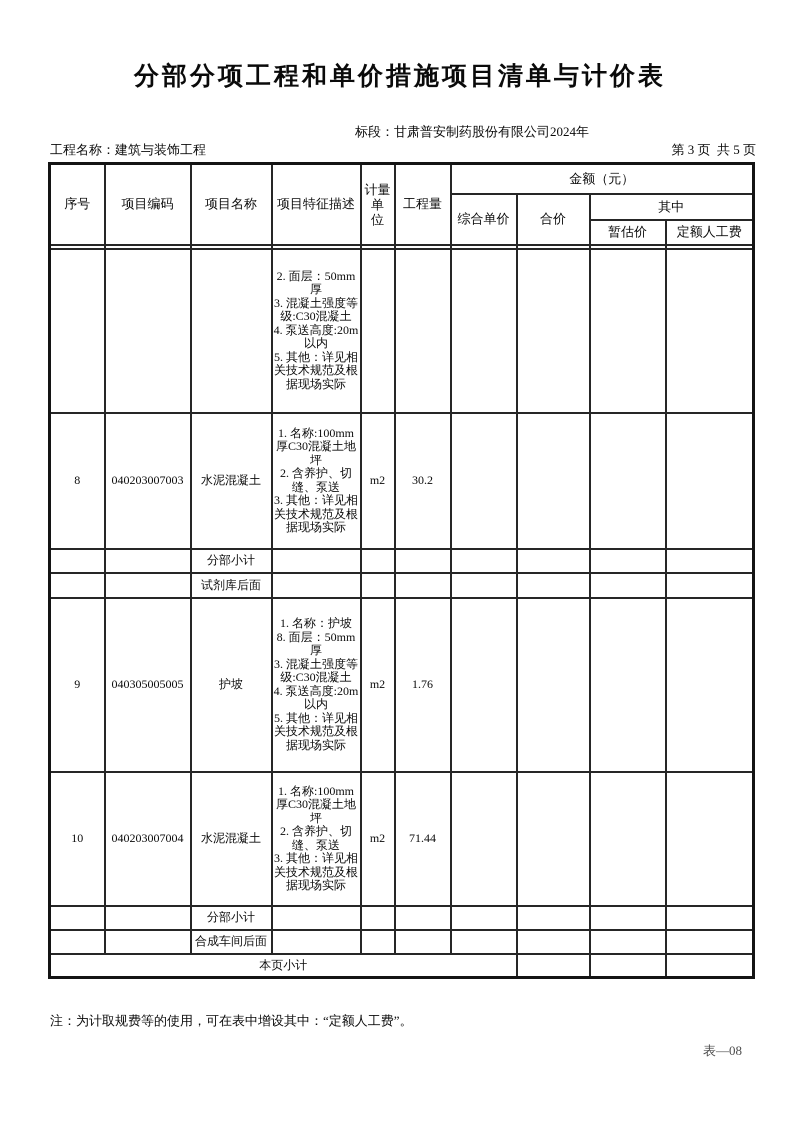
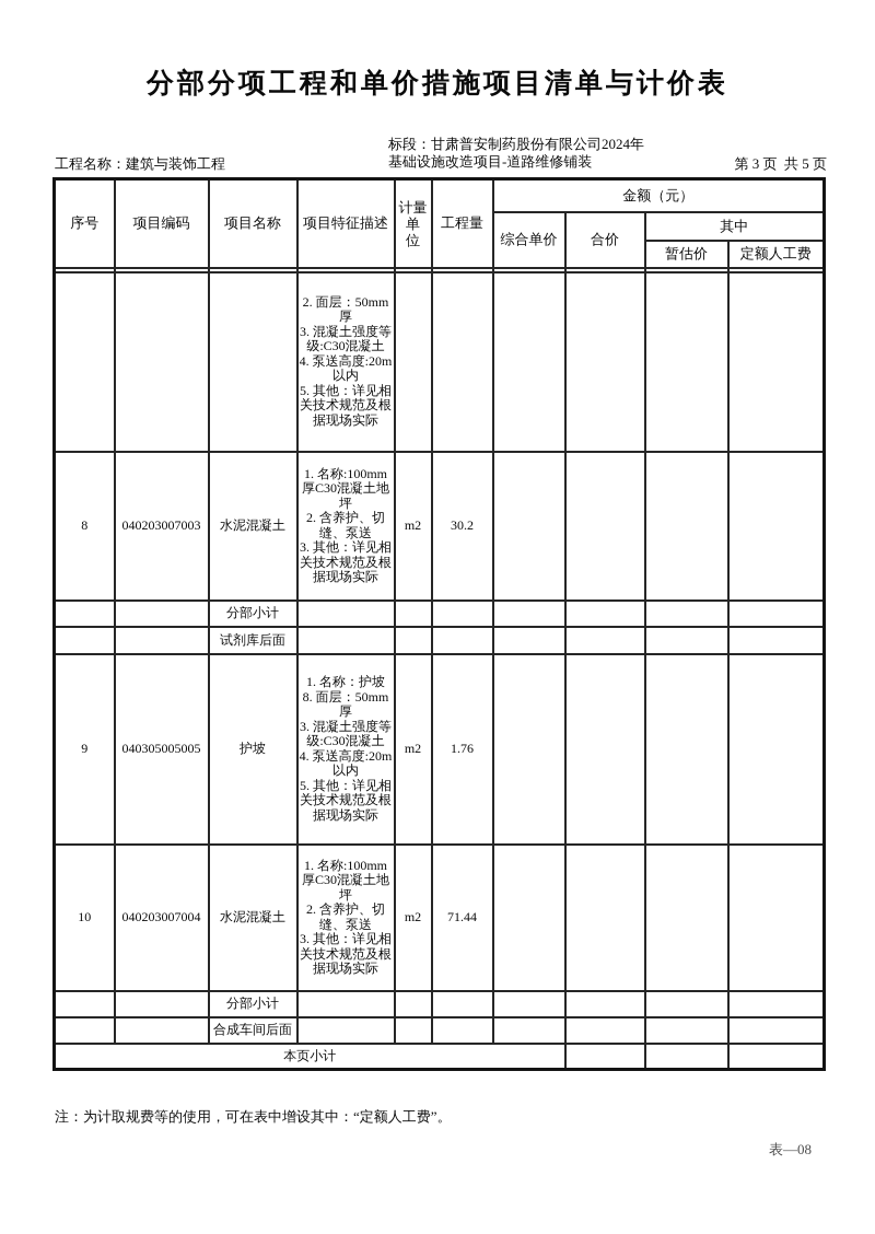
  分部分项工程和单价措施项目清单与计价表
  工程名称：建筑与装饰工程
  标段：甘肃普安制药股份有限公司2024年
+ 基础设施改造项目-道路维修铺装
  第 3 页 共 5 页
  序号	项目编码	项目名称	项目特征描述	计量单 位	工程量	金额（元）
  综合单价	合价	其中
  暂估价	定额人工费
  			2. 面层：50mm厚 3. 混凝土强度等级:C30混凝土 4. 泵送高度:20m以内 5. 其他：详见相关技术规范及根据现场实际
  8	040203007003	水泥混凝土	1. 名称:100mm厚C30混凝土地坪 2. 含养护、切缝、泵送 3. 其他：详见相关技术规范及根据现场实际	m2	30.2
  		分部小计
  		试剂库后面
  9	040305005005	护坡	1. 名称：护坡 8. 面层：50mm厚 3. 混凝土强度等级:C30混凝土 4. 泵送高度:20m以内 5. 其他：详见相关技术规范及根据现场实际	m2	1.76
  10	040203007004	水泥混凝土	1. 名称:100mm厚C30混凝土地坪 2. 含养护、切缝、泵送 3. 其他：详见相关技术规范及根据现场实际	m2	71.44
  		分部小计
  		合成车间后面
  本页小计
  注：为计取规费等的使用，可在表中增设其中：“定额人工费”。
  表—08
